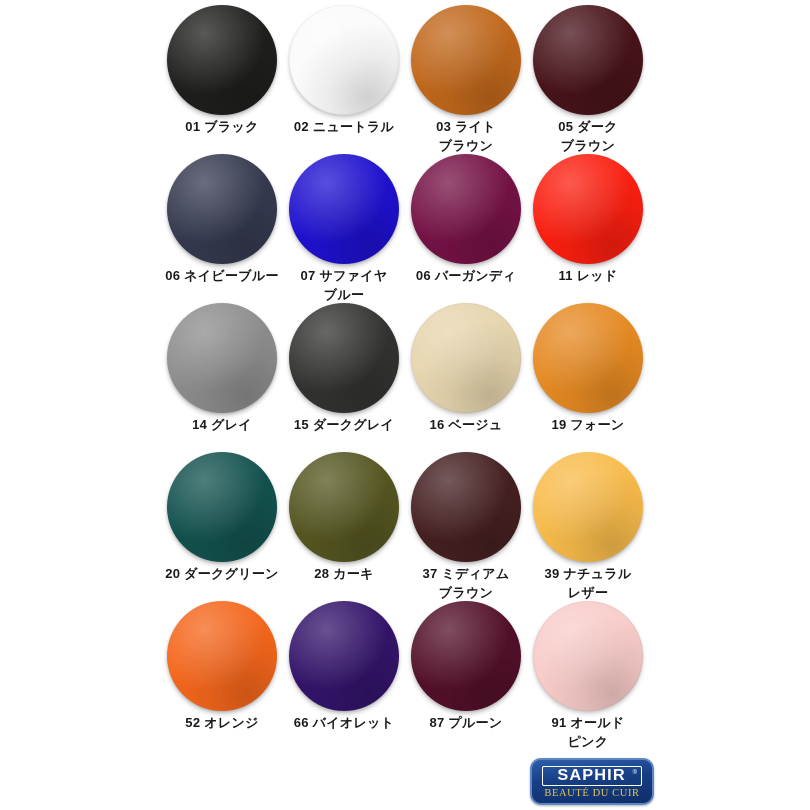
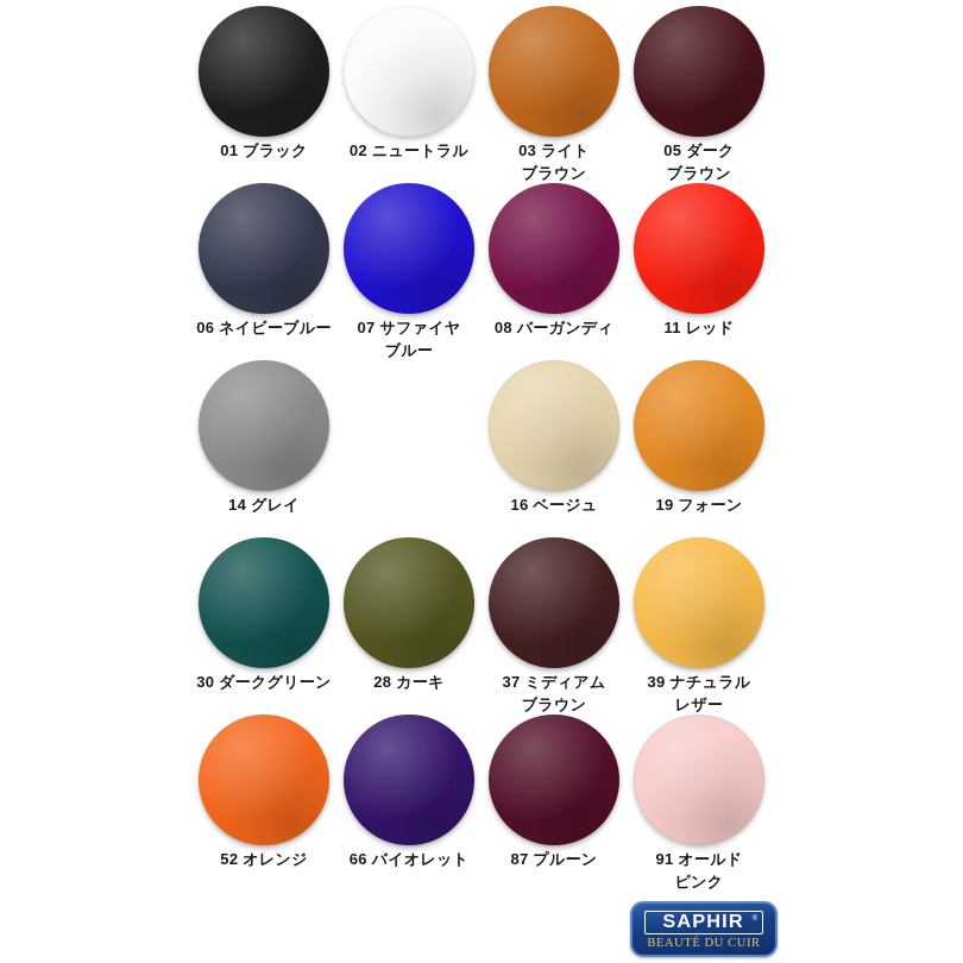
  01 ブラック
  02 ニュートラル
  03 ライト
  ブラウン
  05 ダーク
  ブラウン
  06 ネイビーブルー
  07 サファイヤ
  ブルー
- 06 バーガンディ
+ 08 バーガンディ
  11 レッド
  14 グレイ
- 15 ダークグレイ
  16 ベージュ
  19 フォーン
- 20 ダークグリーン
+ 30 ダークグリーン
  28 カーキ
  37 ミディアム
  ブラウン
  39 ナチュラル
  レザー
  52 オレンジ
  66 バイオレット
  87 プルーン
  91 オールド
  ピンク
  SAPHIR
  BEAUTÉ DU CUIR
